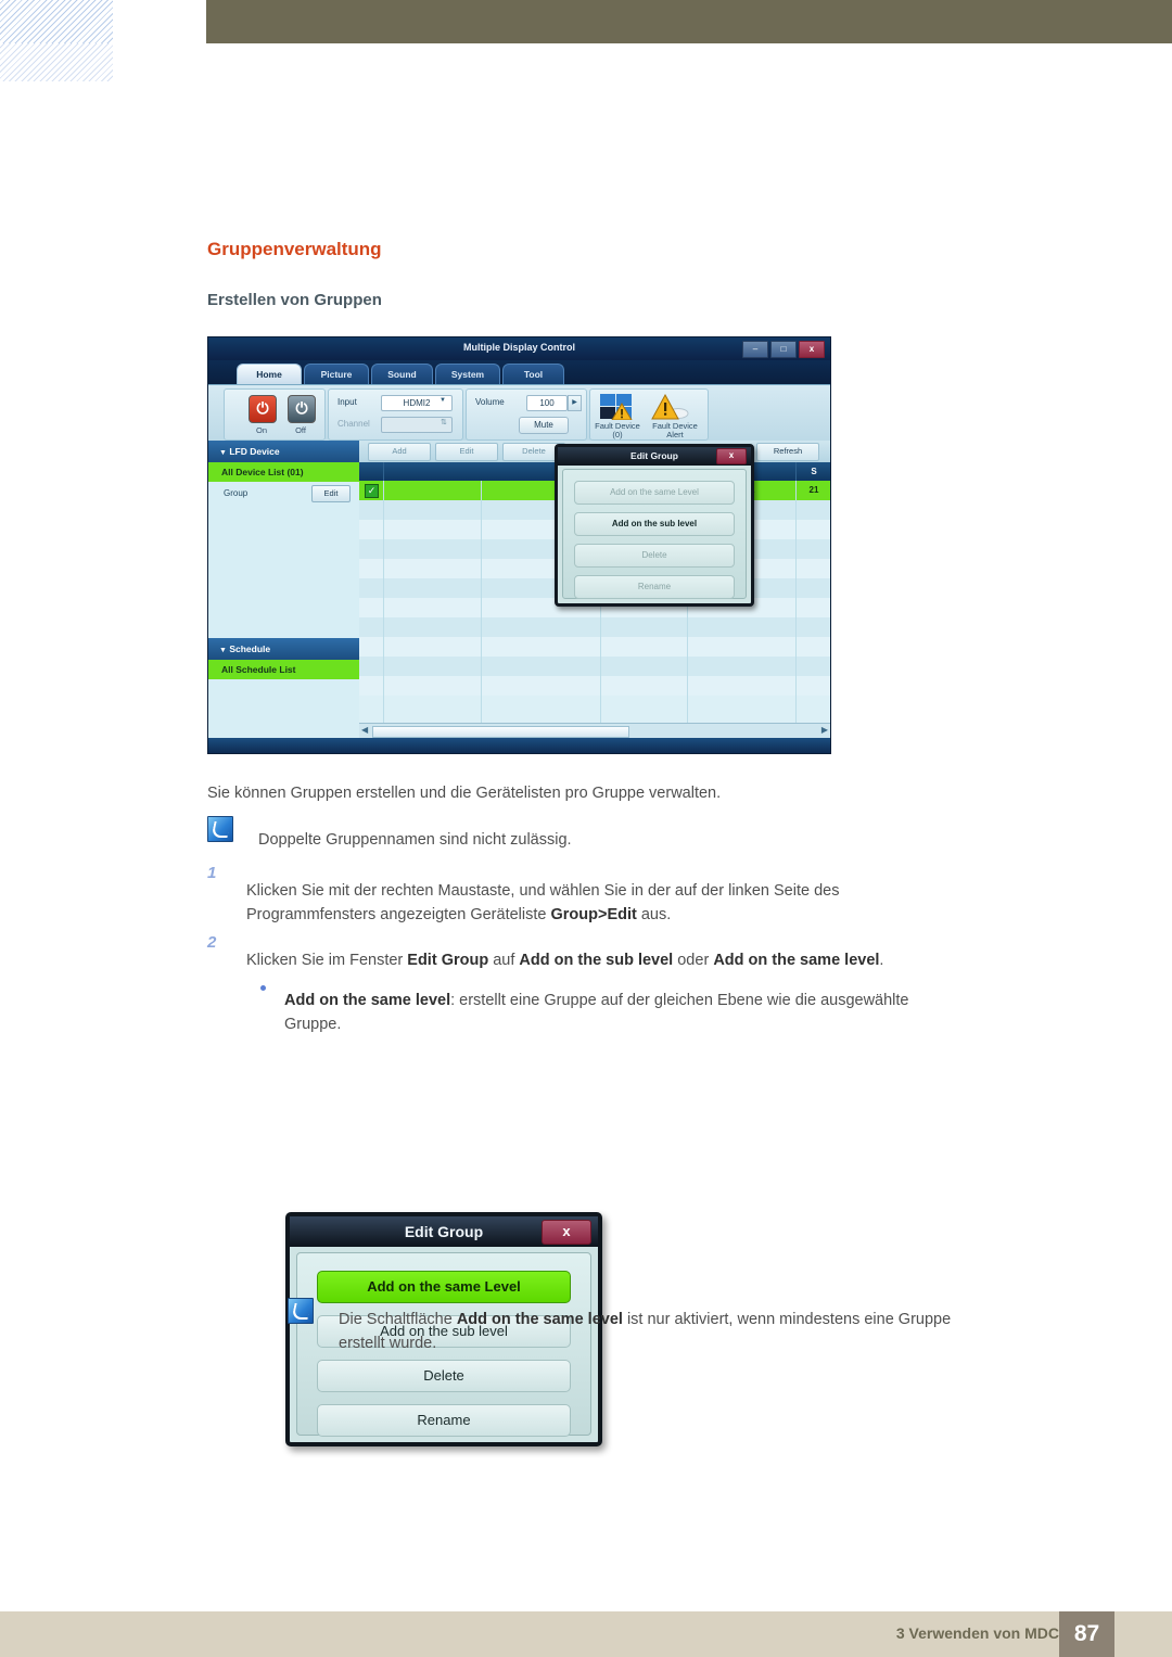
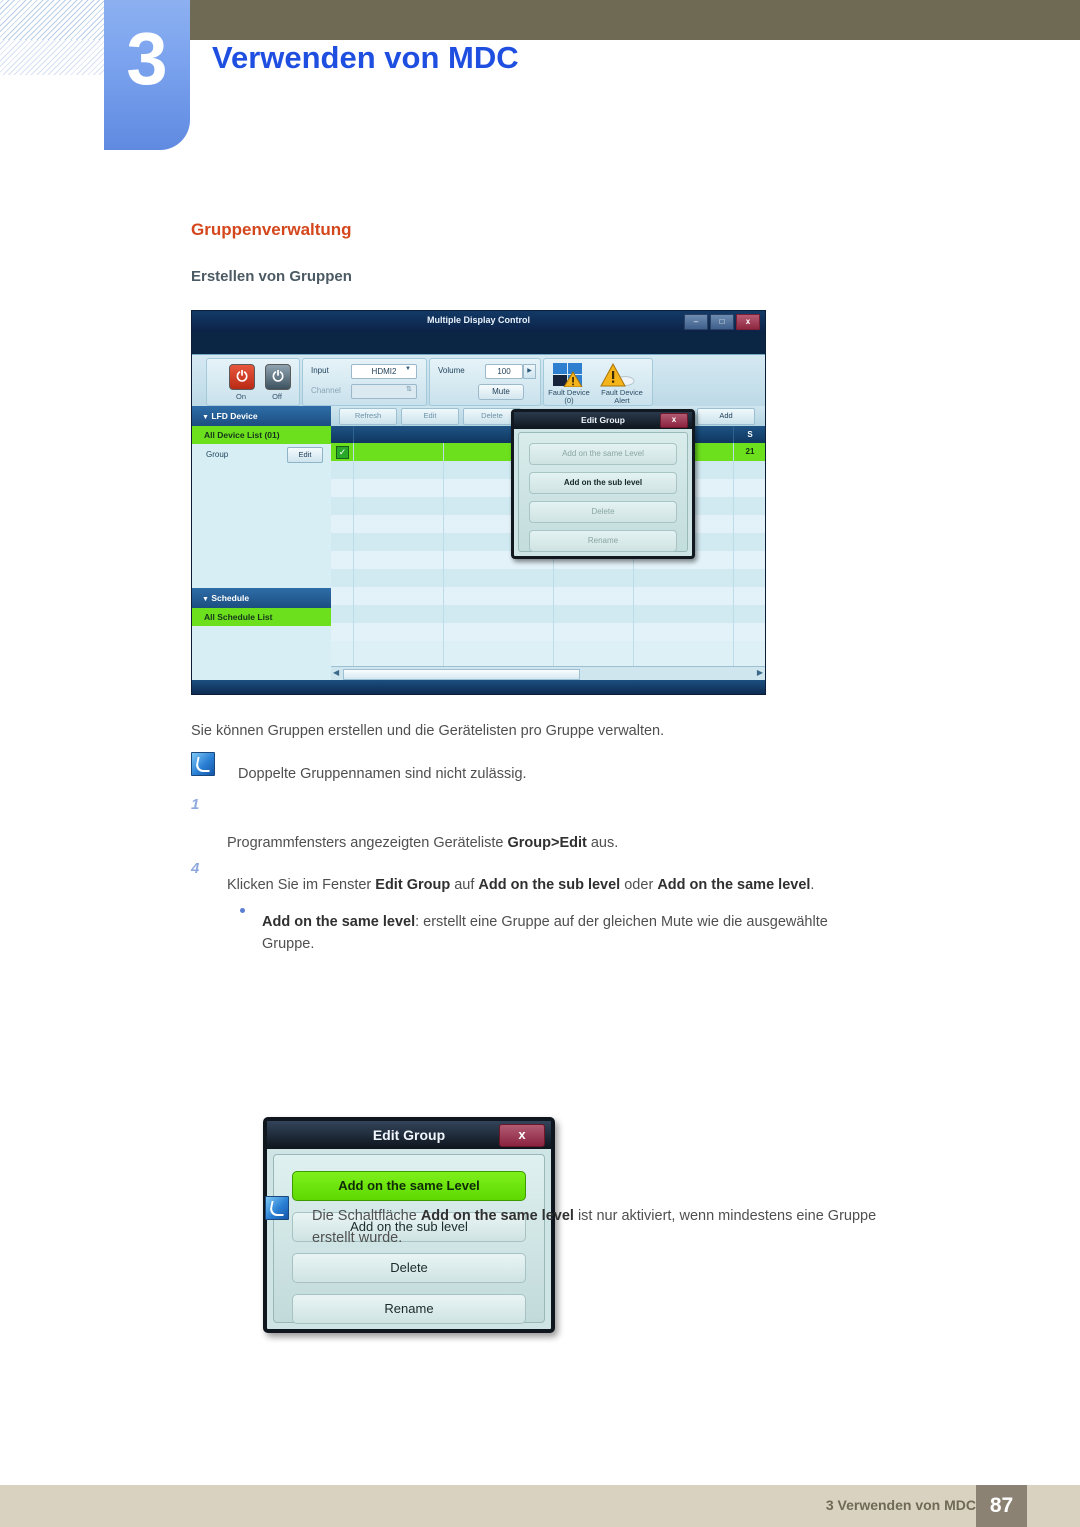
+ 3
+ Verwenden von MDC
  Gruppenverwaltung
  Erstellen von Gruppen
  Multiple Display Control
  –
  □
  x
- Home
- Picture
- Sound
- System
- Tool
  ⏻
  ⏻
  On
  Off
  Input
  HDMI2
  Channel
  Volume
  100
  Mute
  Fault Device
  (0)
  Fault Device
  Alert
  LFD Device
  All Device List (01)
  Group
  Edit
  Schedule
  All Schedule List
- Add
+ Refresh
  Edit
  Delete
- Refresh
+ Add
  S
  ✓
  21
  Edit Group
  x
  Add on the same Level
  Add on the sub level
  Delete
  Rename
  ◀
  ▶
  Sie können Gruppen erstellen und die Gerätelisten pro Gruppe verwalten.
  Doppelte Gruppennamen sind nicht zulässig.
  1
- Klicken Sie mit der rechten Maustaste, und wählen Sie in der auf der linken Seite des
  Programmfensters angezeigten Geräteliste Group>Edit aus.
- 2
+ 4
  Klicken Sie im Fenster Edit Group auf Add on the sub level oder Add on the same level.
- Add on the same level: erstellt eine Gruppe auf der gleichen Ebene wie die ausgewählte
+ Add on the same level: erstellt eine Gruppe auf der gleichen Mute wie die ausgewählte
  Gruppe.
  Edit Group
  x
  Add on the same Level
  Add on the sub level
  Delete
  Rename
  Die Schaltfläche Add on the same level ist nur aktiviert, wenn mindestens eine Gruppe
  erstellt wurde.
  3 Verwenden von MDC
  87
